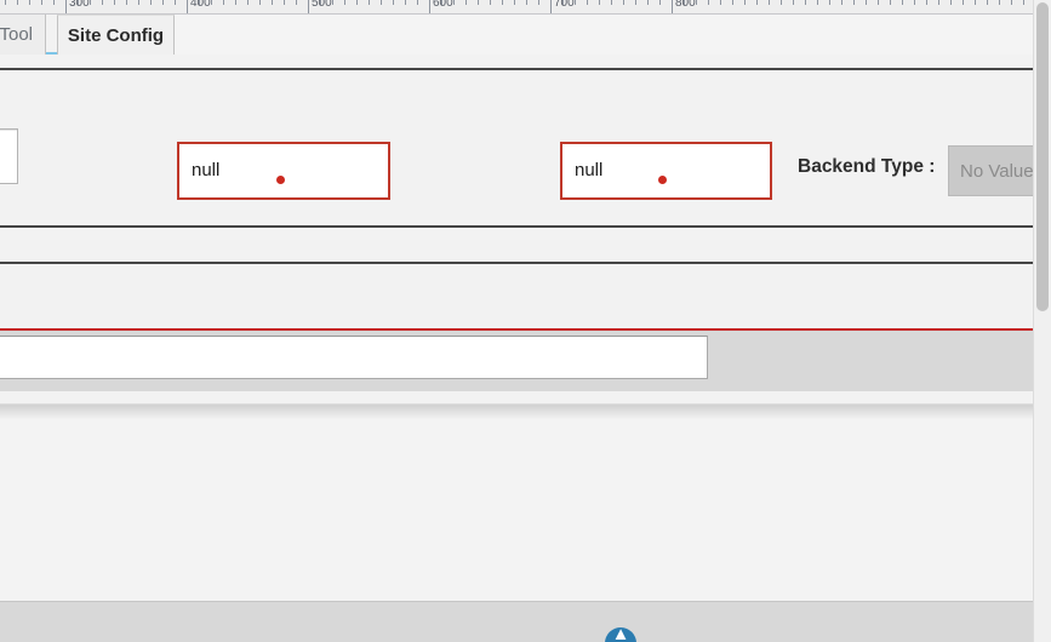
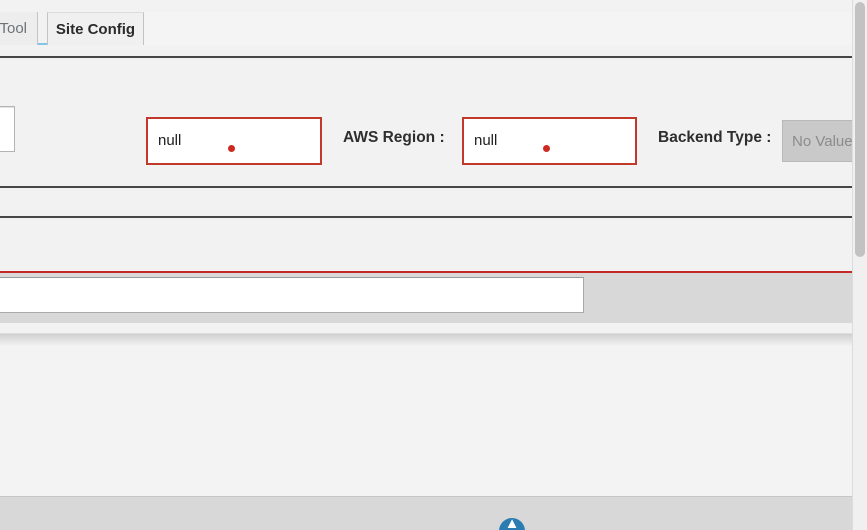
- 300
- 400
- 500
- 600
- 700
- 800
  Tool
  Site Config
  null
+ AWS Region :
  null
  Backend Type :
  No Value
  ▲
